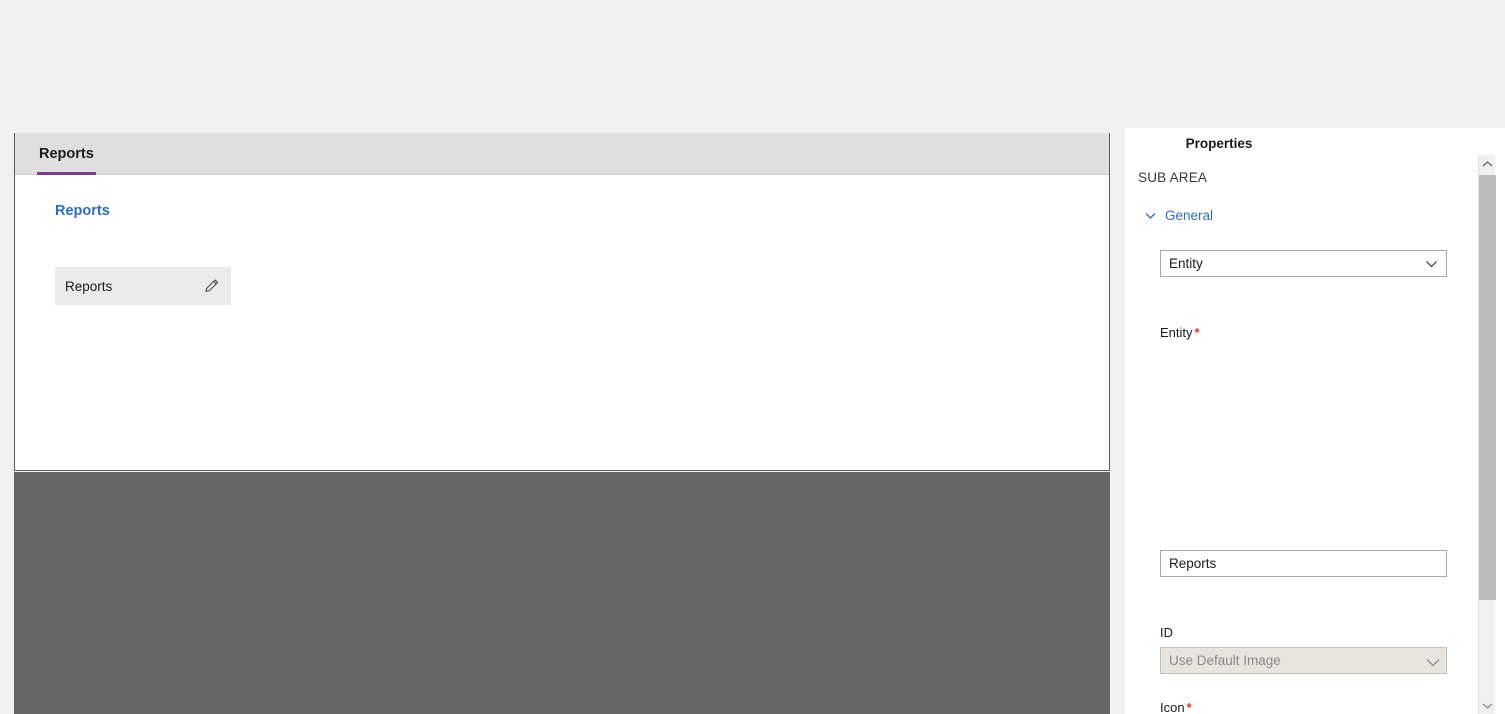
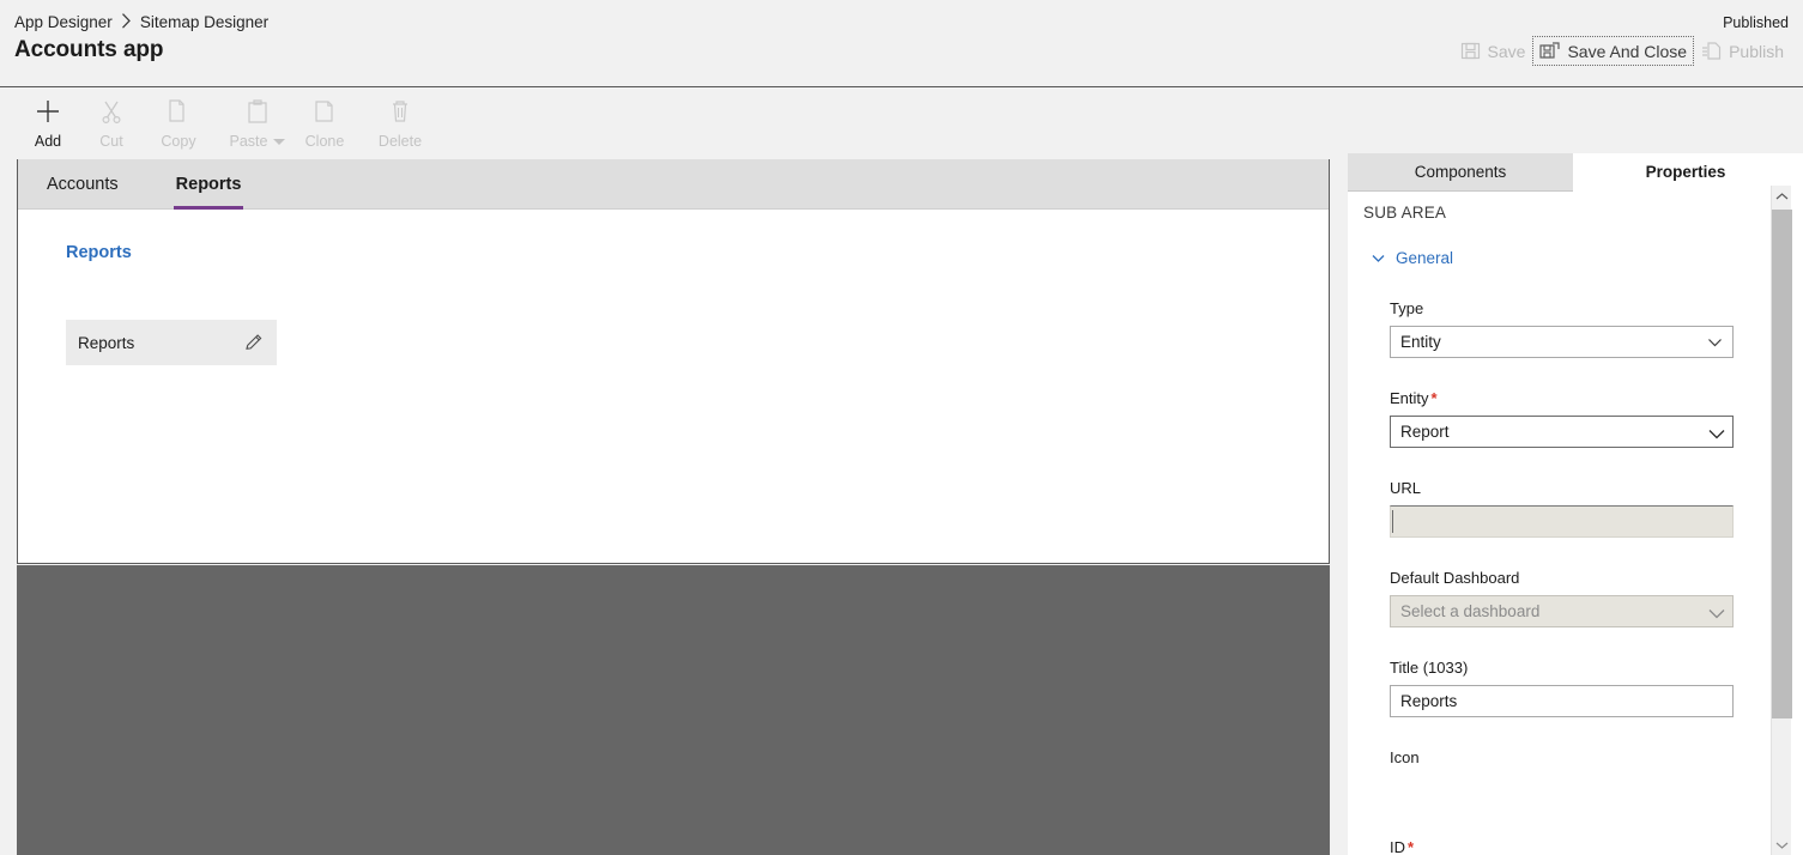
+ App Designer
+ Sitemap Designer
+ Accounts app
+ Published
+ Save
+ Save And Close
+ Publish
+ Add
+ Cut
+ Copy
+ Paste
+ Clone
+ Delete
+ Accounts
  Reports
  Reports
  Reports
+ Components
  Properties
  SUB AREA
  General
+ Type
  Entity
  Entity *
+ Report
+ URL
+ Default Dashboard
+ Select a dashboard
+ Title (1033)
  Reports
- ID
+ Icon
- Use Default Image
- Icon *
+ ID *
